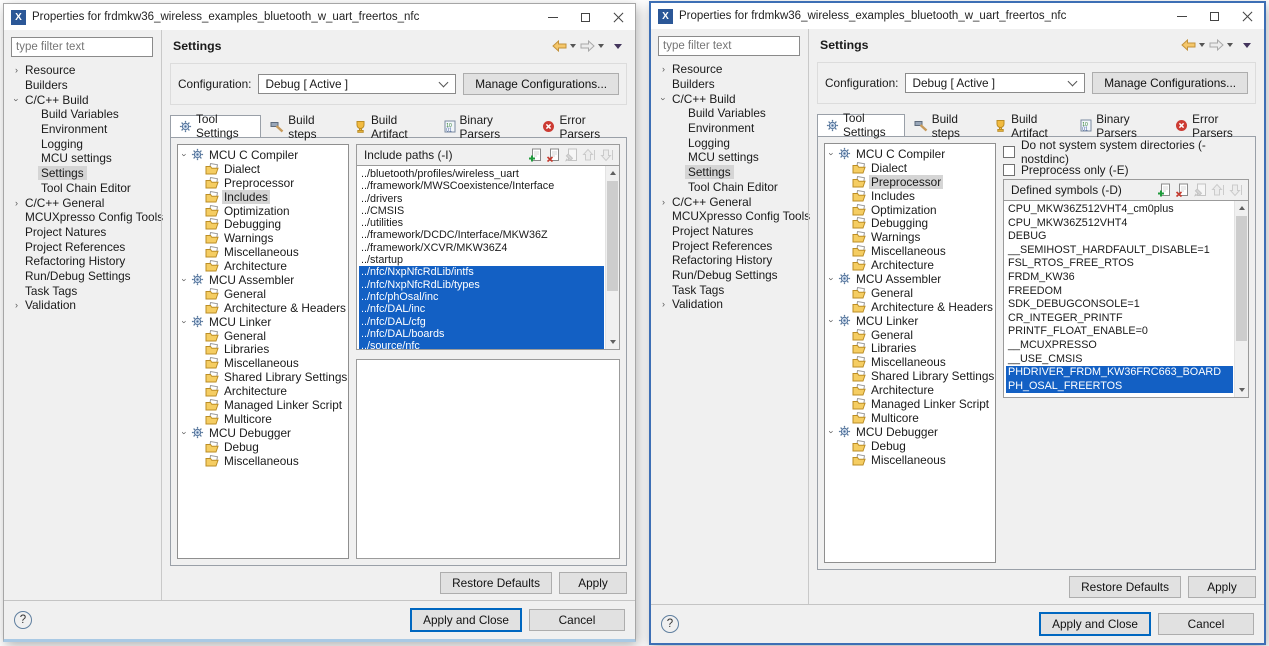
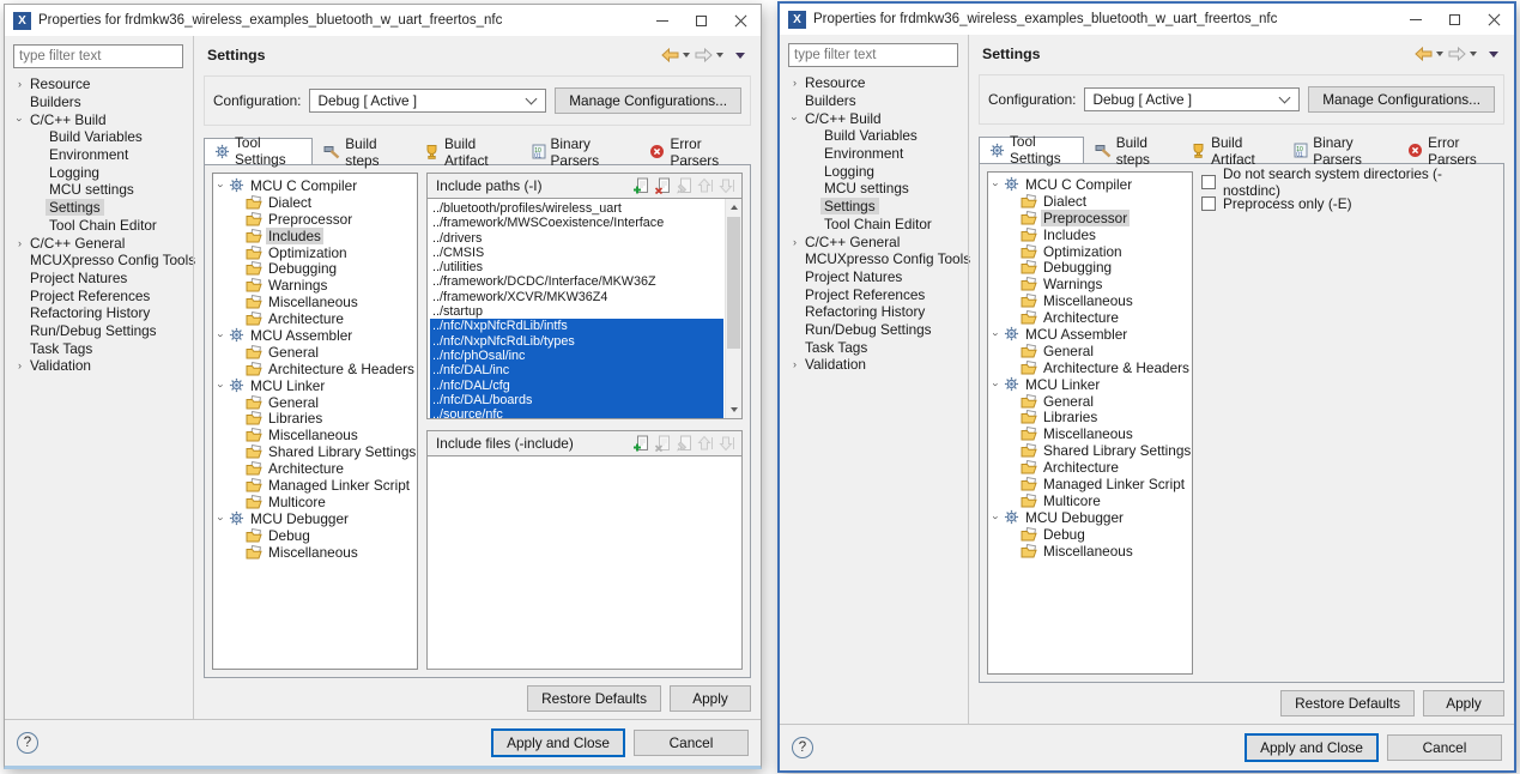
  X
  Properties for frdmkw36_wireless_examples_bluetooth_w_uart_freertos_nfc
  type filter text
  ›
  Resource
  Builders
  C/C++ Build
  Build Variables
  Environment
  Logging
  MCU settings
  Settings
  Tool Chain Editor
  ›
  C/C++ General
  MCUXpresso Config Tools
  Project Natures
  Project References
  Refactoring History
  Run/Debug Settings
  Task Tags
  ›
  Validation
  Settings
  Configuration:
  Debug [ Active ]
  Manage Configurations...
  Tool Settings
  Build steps
  Build Artifact
  Binary Parsers
  Error Parsers
  MCU C Compiler
  Dialect
  Preprocessor
  Includes
  Optimization
  Debugging
  Warnings
  Miscellaneous
  Architecture
  MCU Assembler
  General
  Architecture & Headers
  MCU Linker
  General
  Libraries
  Miscellaneous
  Shared Library Settings
  Architecture
  Managed Linker Script
  Multicore
  MCU Debugger
  Debug
  Miscellaneous
  Include paths (-I)
  ../bluetooth/profiles/wireless_uart
  ../framework/MWSCoexistence/Interface
  ../drivers
  ../CMSIS
  ../utilities
  ../framework/DCDC/Interface/MKW36Z
  ../framework/XCVR/MKW36Z4
  ../startup
  ../nfc/NxpNfcRdLib/intfs
  ../nfc/NxpNfcRdLib/types
  ../nfc/phOsal/inc
  ../nfc/DAL/inc
  ../nfc/DAL/cfg
  ../nfc/DAL/boards
  ../source/nfc
+ Include files (-include)
  Restore Defaults
  Apply
  ?
  Apply and Close
  Cancel
  X
  Properties for frdmkw36_wireless_examples_bluetooth_w_uart_freertos_nfc
  type filter text
  ›
  Resource
  Builders
  C/C++ Build
  Build Variables
  Environment
  Logging
  MCU settings
  Settings
  Tool Chain Editor
  ›
  C/C++ General
  MCUXpresso Config Tools
  Project Natures
  Project References
  Refactoring History
  Run/Debug Settings
  Task Tags
  ›
  Validation
  Settings
  Configuration:
  Debug [ Active ]
  Manage Configurations...
  Tool Settings
  Build steps
  Build Artifact
  Binary Parsers
  Error Parsers
  MCU C Compiler
  Dialect
  Preprocessor
  Includes
  Optimization
  Debugging
  Warnings
  Miscellaneous
  Architecture
  MCU Assembler
  General
  Architecture & Headers
  MCU Linker
  General
  Libraries
  Miscellaneous
  Shared Library Settings
  Architecture
  Managed Linker Script
  Multicore
  MCU Debugger
  Debug
  Miscellaneous
- Do not system system directories (-nostdinc)
+ Do not search system directories (-nostdinc)
  Preprocess only (-E)
- Defined symbols (-D)
- CPU_MKW36Z512VHT4_cm0plus
- CPU_MKW36Z512VHT4
- DEBUG
- __SEMIHOST_HARDFAULT_DISABLE=1
- FSL_RTOS_FREE_RTOS
- FRDM_KW36
- FREEDOM
- SDK_DEBUGCONSOLE=1
- CR_INTEGER_PRINTF
- PRINTF_FLOAT_ENABLE=0
- __MCUXPRESSO
- __USE_CMSIS
- PHDRIVER_FRDM_KW36FRC663_BOARD
- PH_OSAL_FREERTOS
  Restore Defaults
  Apply
  ?
  Apply and Close
  Cancel
